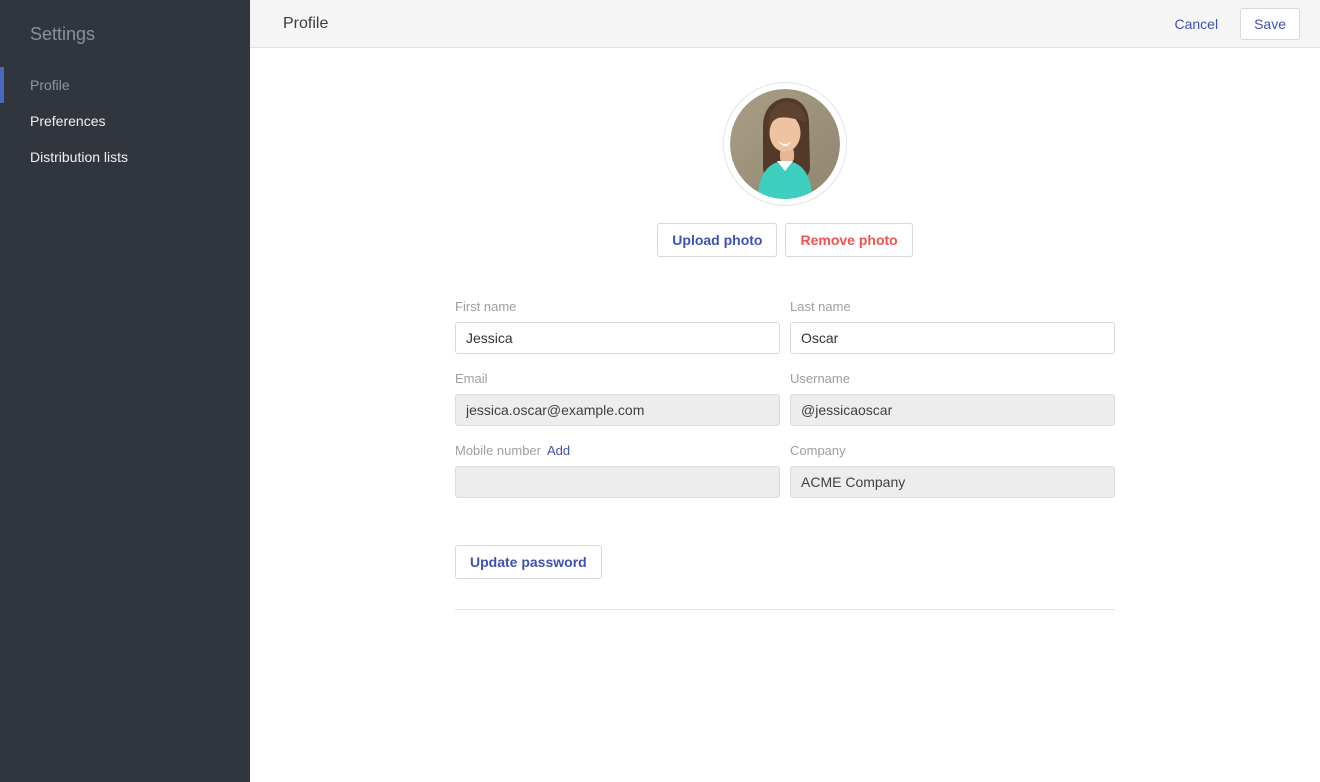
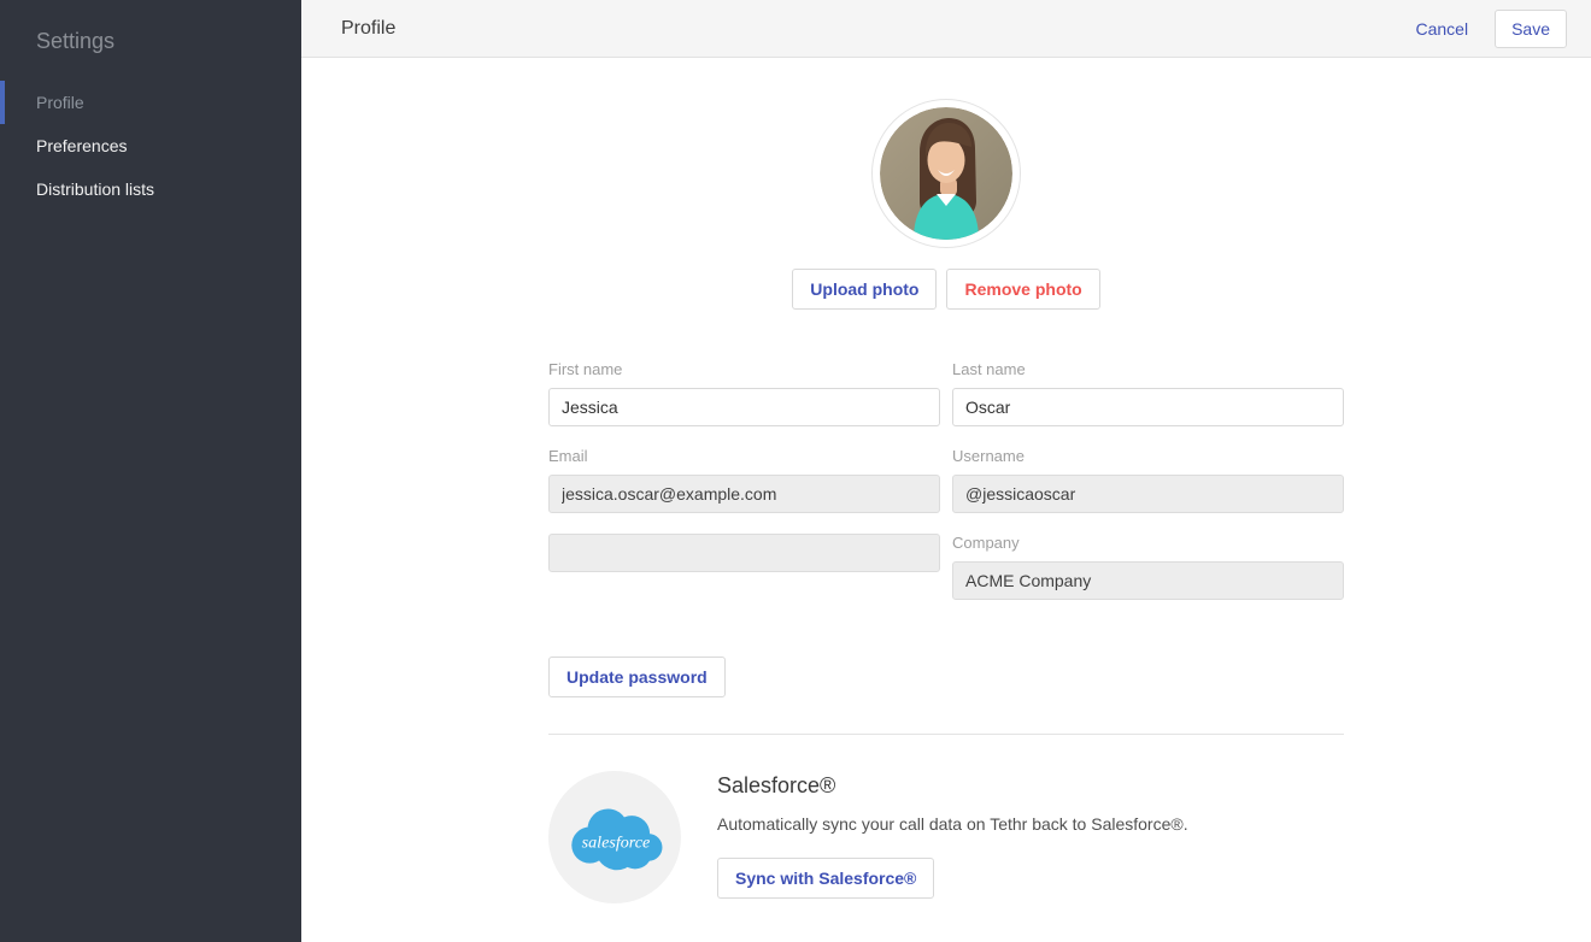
  Settings
  Profile
  Preferences
  Distribution lists
  Profile
  Cancel
  Save
  Upload photo
  Remove photo
  First name
  Jessica
  Last name
  Oscar
  Email
  jessica.oscar@example.com
  Username
  @jessicaoscar
- Mobile number
- Add
  Company
  ACME Company
  Update password
+ salesforce
+ Salesforce®
+ Automatically sync your call data on Tethr back to Salesforce®.
+ Sync with Salesforce®
